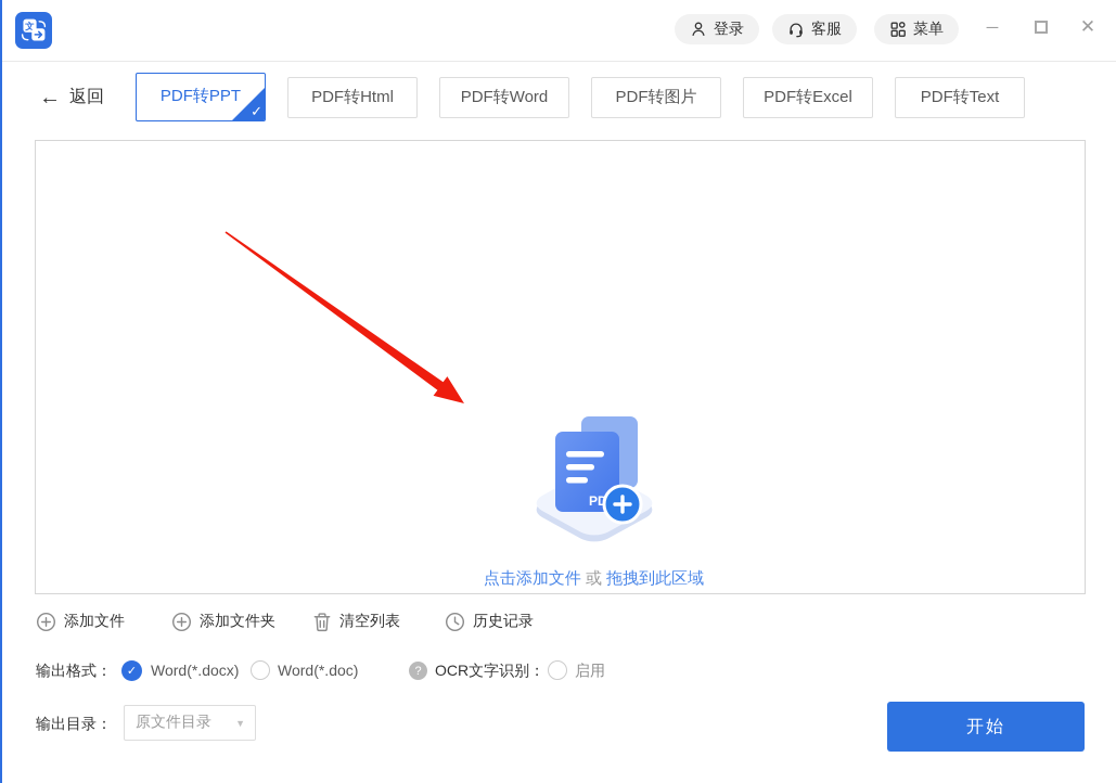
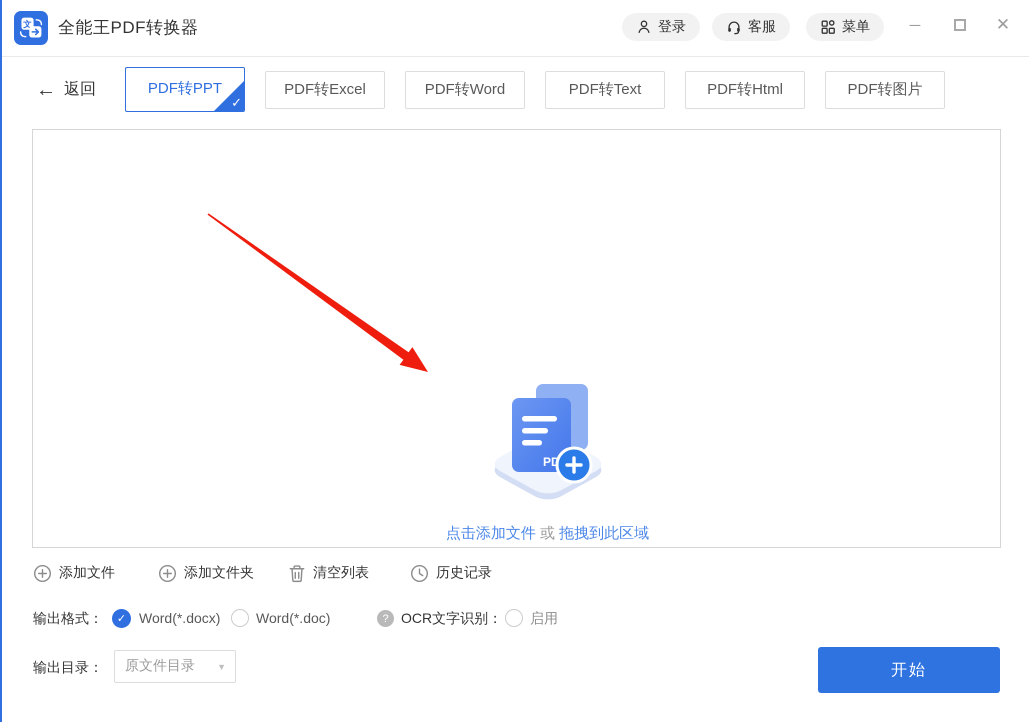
  文
+ 全能王PDF转换器
  登录
  客服
  菜单
  ─
  ✕
  ←
  返回
  PDF转PPT
  ✓
- PDF转Html
+ PDF转Excel
  PDF转Word
- PDF转图片
+ PDF转Text
- PDF转Excel
+ PDF转Html
- PDF转Text
+ PDF转图片
  点击添加文件 或 拖拽到此区域
  添加文件
  添加文件夹
  清空列表
  历史记录
  输出格式：
  ✓
  Word(*.docx)
  Word(*.doc)
  ?
  OCR文字识别：
  启用
  输出目录：
  原文件目录
  ▼
  开始
